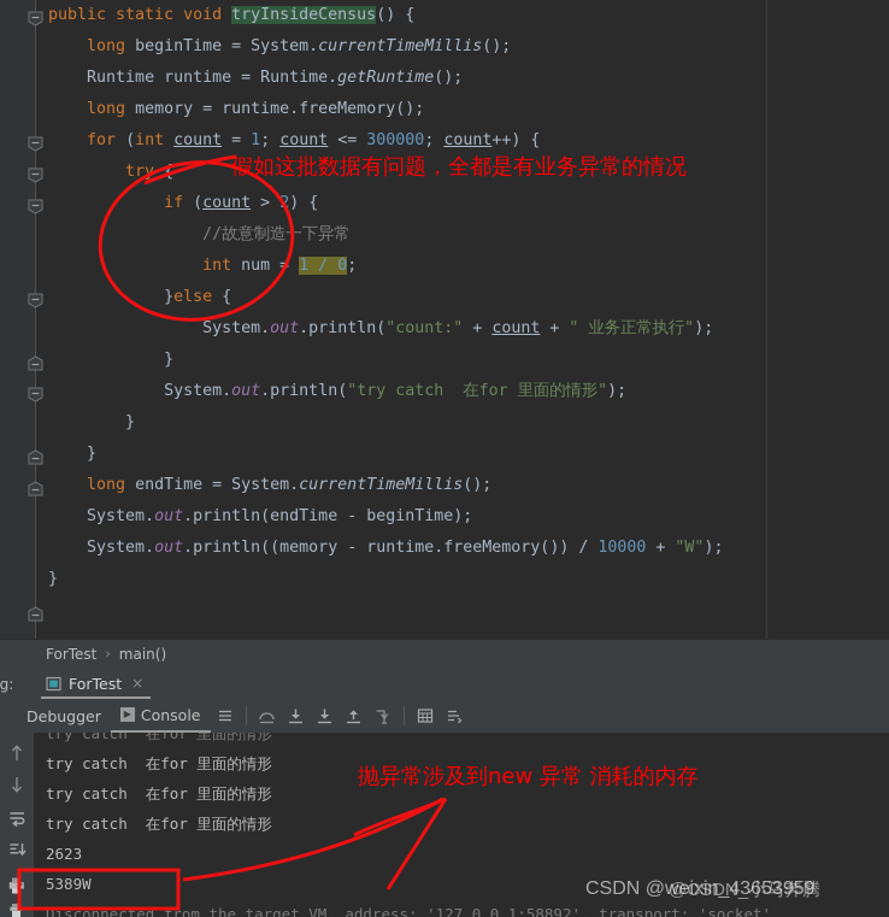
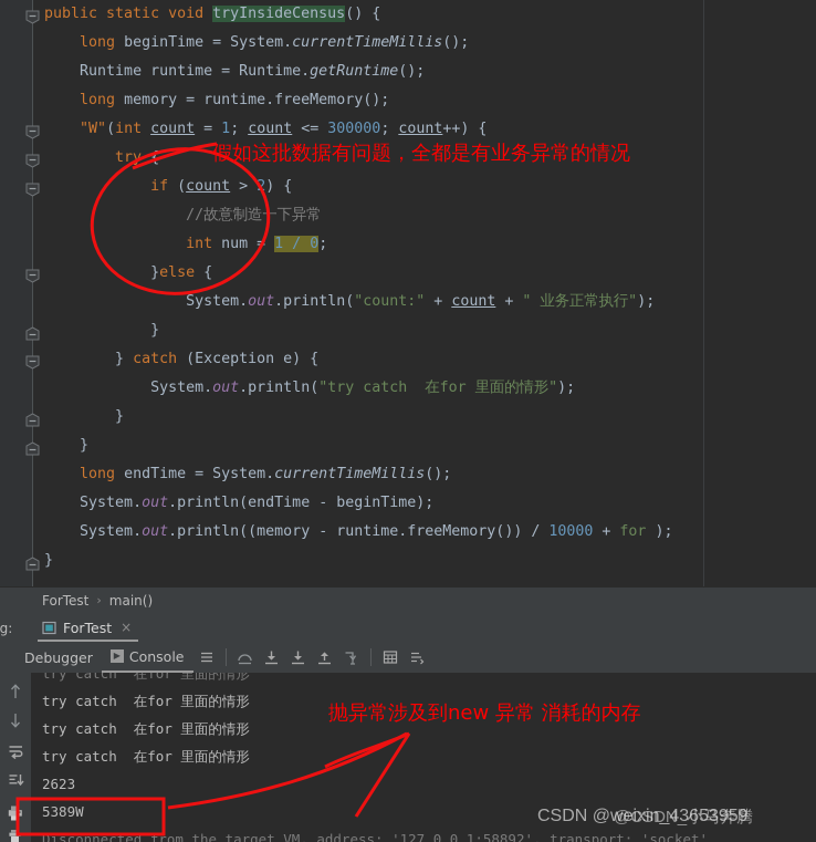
  public static void tryInsideCensus() {
  long beginTime = System.currentTimeMillis();
  Runtime runtime = Runtime.getRuntime();
  long memory = runtime.freeMemory();
- for (int count = 1; count <= 300000; count++) {
+ "W"(int count = 1; count <= 300000; count++) {
  try {
  if (count > ) {
  //故意制造下异常
  int num 1 / 0;
  }else {
  System.out.println("count:" + count + " 业务正常执行");
  }
+ } catch (Exception e) {
  System.out.println("try catch 在for 里面的情形");
  }
  }
  long endTime = System.currentTimeMillis();
  System.out.println(endTime - beginTime);
- System.out.println((memory - runtime.freeMemory()) / 10000 + "W");
+ System.out.println((memory - runtime.freeMemory()) / 10000 + for );
  }
  ForTest
  ›
  main()
  ForTest
  ×
  Debugger
  ▶
  Console
  try catch 在for 里面的情形
  try catch 在for 里面的情形
  try catch 在for 里面的情形
  try catch 在for 里面的情形
  2623
  5389W
  Disconnected from the target VM, address: '127.0.0.1:58892', transport: 'socket'
  假如这批数据有问题，全都是有业务异常的情况
  抛异常涉及到new 异常 消耗的内存
  CSDN @weixin_43653959
  @CSDN_小马奔腾
